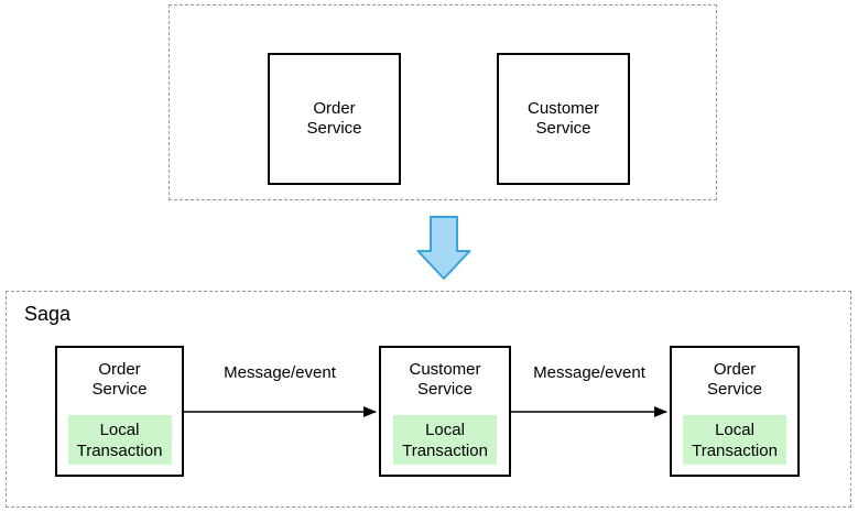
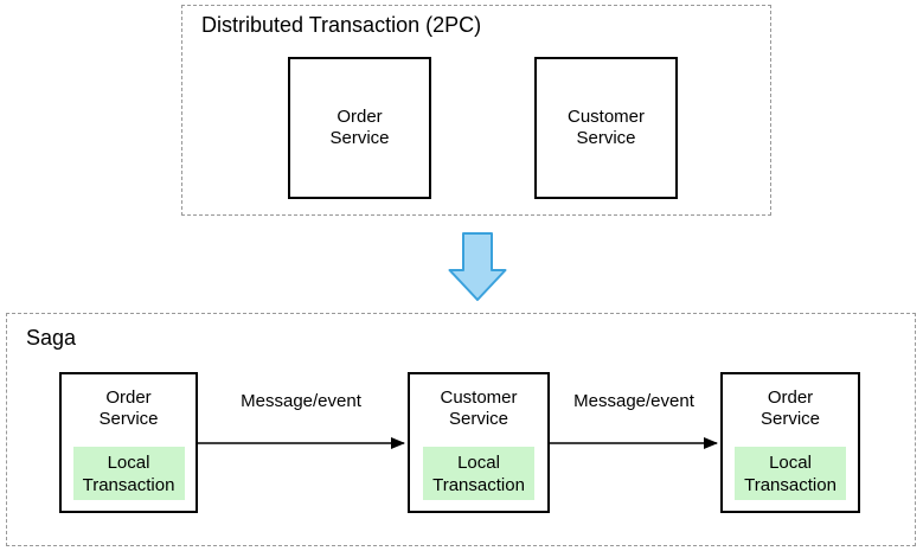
+ Distributed Transaction (2PC)
  Order
  Service
  Customer
  Service
  Saga
  Order
  Service
  Local
  Transaction
  Customer
  Service
  Local
  Transaction
  Order
  Service
  Local
  Transaction
  Message/event
  Message/event
